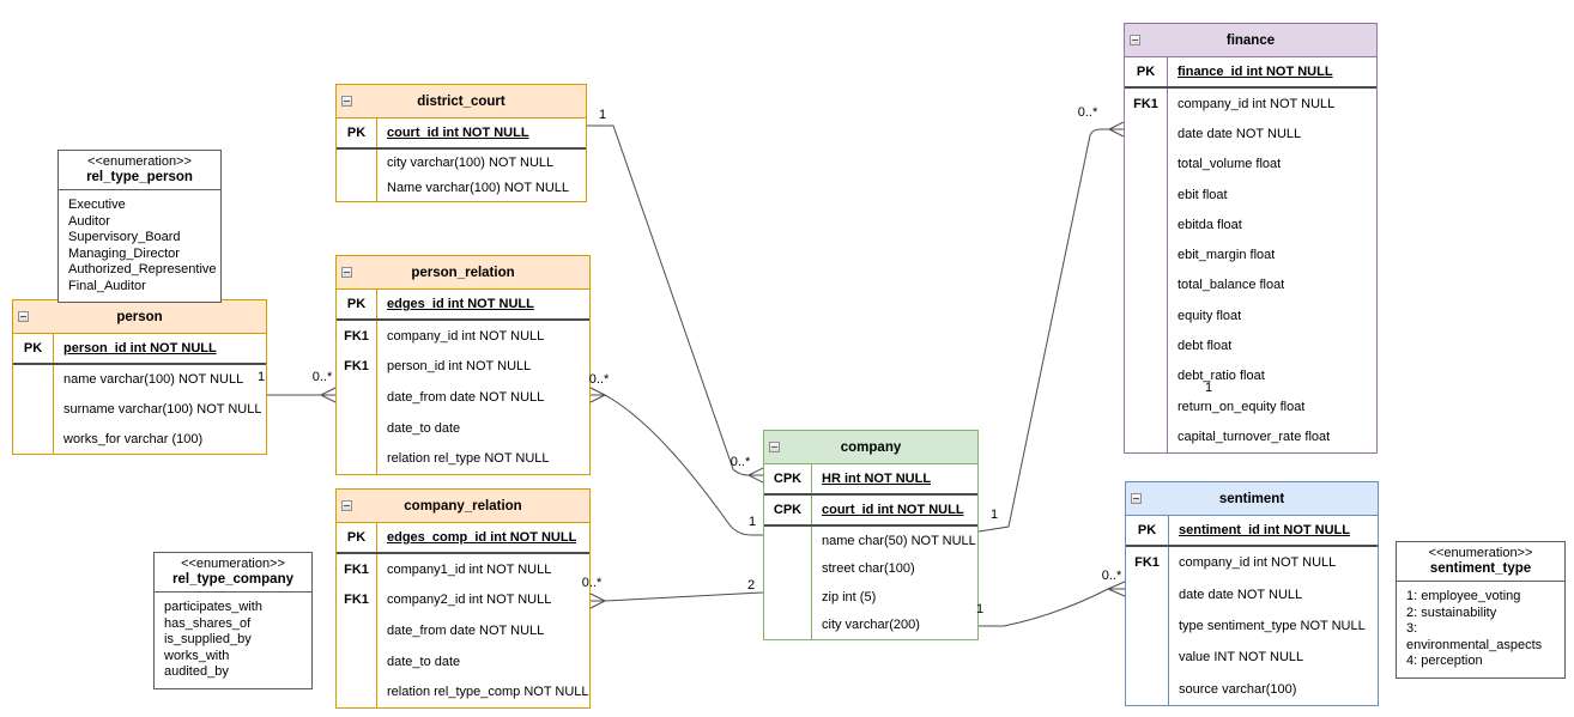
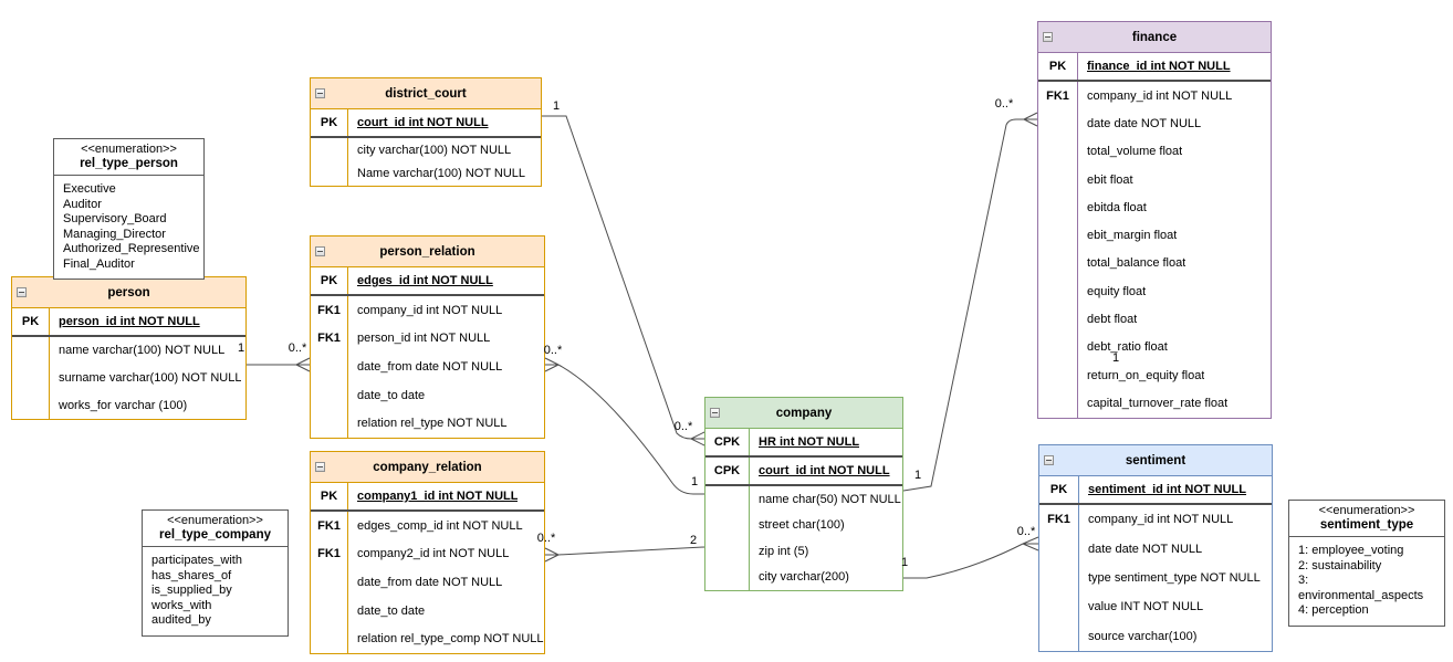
  district_court
  PK
  court_id int NOT NULL
  city varchar(100) NOT NULL
  Name varchar(100) NOT NULL
  person
  PK
  person_id int NOT NULL
  name varchar(100) NOT NULL
  surname varchar(100) NOT NULL
  works_for varchar (100)
  person_relation
  PK
  edges_id int NOT NULL
  FK1
  company_id int NOT NULL
  FK1
  person_id int NOT NULL
  date_from date NOT NULL
  date_to date
  relation rel_type NOT NULL
  company_relation
  PK
- edges_comp_id int NOT NULL
+ company1_id int NOT NULL
  FK1
- company1_id int NOT NULL
+ edges_comp_id int NOT NULL
  FK1
  company2_id int NOT NULL
  date_from date NOT NULL
  date_to date
  relation rel_type_comp NOT NULL
  company
  CPK
  HR int NOT NULL
  CPK
  court_id int NOT NULL
  name char(50) NOT NULL
  street char(100)
  zip int (5)
  city varchar(200)
  finance
  PK
  finance_id int NOT NULL
  FK1
  company_id int NOT NULL
  date date NOT NULL
  total_volume float
  ebit float
  ebitda float
  ebit_margin float
  total_balance float
  equity float
  debt float
  debt_ratio float
  return_on_equity float
  capital_turnover_rate float
  sentiment
  PK
  sentiment_id int NOT NULL
  FK1
  company_id int NOT NULL
  date date NOT NULL
  type sentiment_type NOT NULL
  value INT NOT NULL
  source varchar(100)
  <<enumeration>>
  rel_type_person
  Executive
  Auditor
  Supervisory_Board
  Managing_Director
  Authorized_Representive
  Final_Auditor
  <<enumeration>>
  rel_type_company
  participates_with
  has_shares_of
  is_supplied_by
  works_with
  audited_by
  <<enumeration>>
  sentiment_type
  1: employee_voting
  2: sustainability
  3: environmental_aspects
  4: perception
  1
  0..*
  1
  0..*
  0..*
  1
  0..*
  2
  1
  0..*
  1
  1
  0..*
